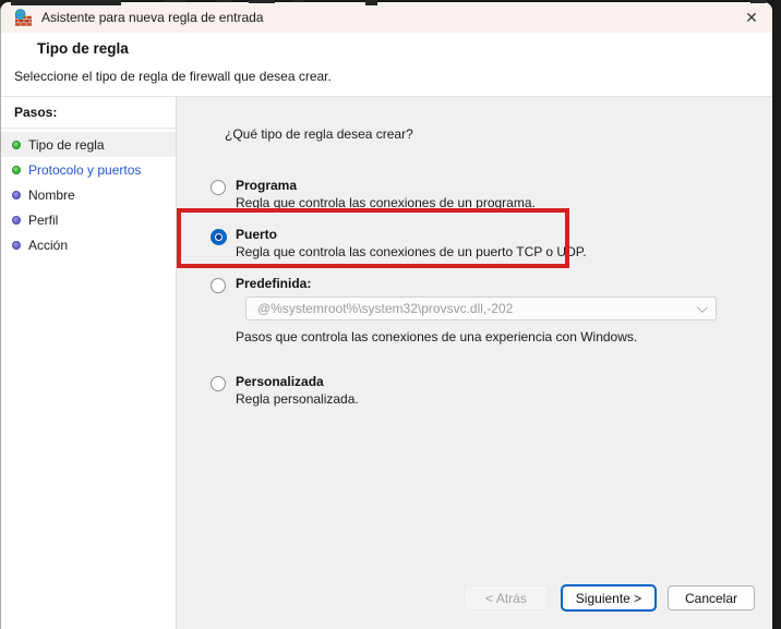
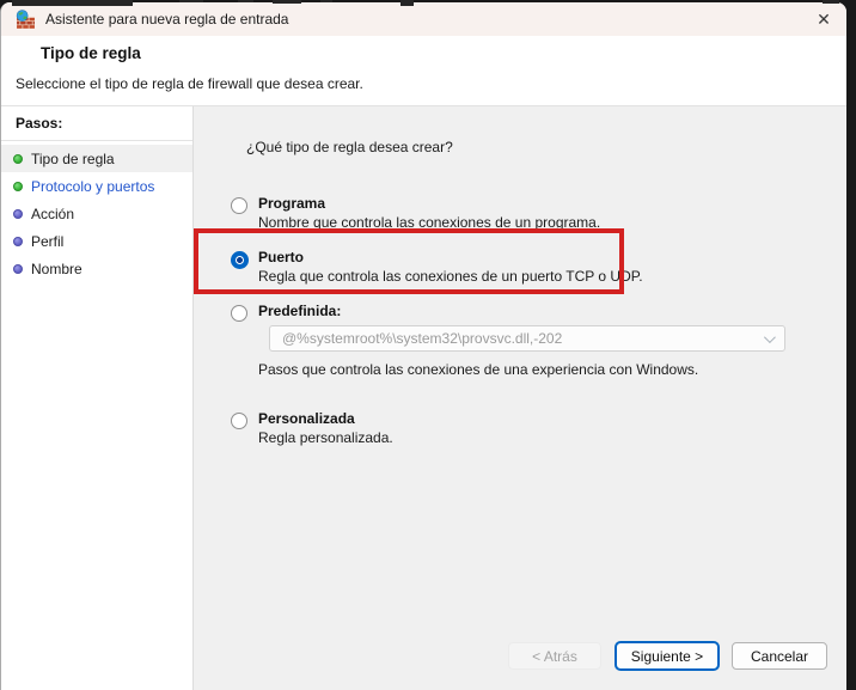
  Asistente para nueva regla de entrada
  ✕
  Tipo de regla
  Seleccione el tipo de regla de firewall que desea crear.
  Pasos:
  Tipo de regla
  Protocolo y puertos
- Nombre
+ Acción
  Perfil
- Acción
+ Nombre
  ¿Qué tipo de regla desea crear?
  Programa
- Regla que controla las conexiones de un programa.
+ Nombre que controla las conexiones de un programa.
  Puerto
  Regla que controla las conexiones de un puerto TCP o UDP.
  Predefinida:
  @%systemroot%\system32\provsvc.dll,-202
  Pasos que controla las conexiones de una experiencia con Windows.
  Personalizada
  Regla personalizada.
  < Atrás
  Siguiente >
  Cancelar
